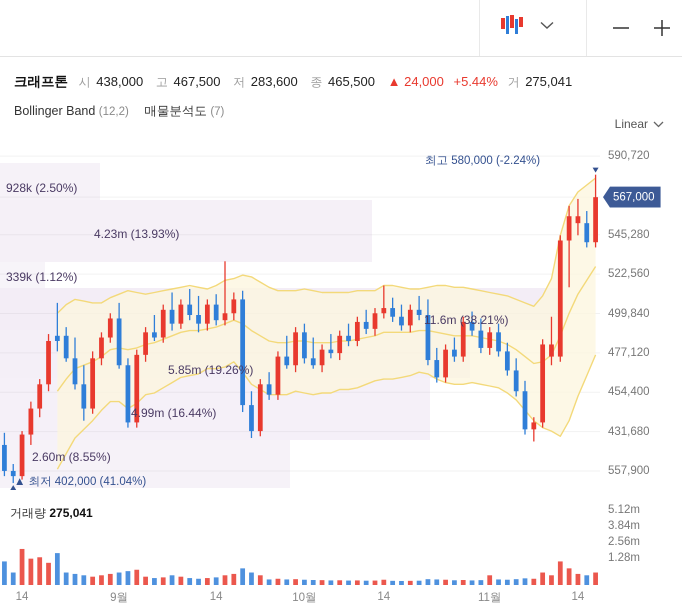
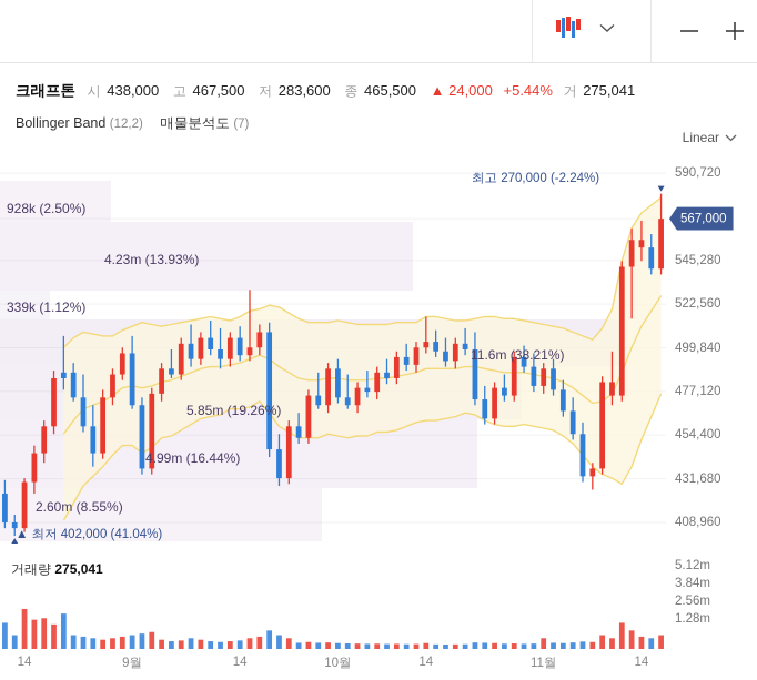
  크래프톤 시 438,000 고 467,500 저 283,600 종 465,500 ▲ 24,000 +5.44% 거 275,041
  Bollinger Band (12,2) 매물분석도 (7)
  Linear
  928k (2.50%)
  4.23m (13.93%)
  339k (1.12%)
  11.6m (38.21%)
  5.85m (19.26%)
  4.99m (16.44%)
  2.60m (8.55%)
- 최고 580,000 (-2.24%)
+ 최고 270,000 (-2.24%)
  ▲ 최저 402,000 (41.04%)
  590,720
  545,280
  522,560
  499,840
  477,120
  454,400
  431,680
- 557,900
+ 408,960
  567,000
  거래량 275,041
  5.12m
  3.84m
  2.56m
  1.28m
  14
  9월
  14
  10월
  14
  11월
  14
